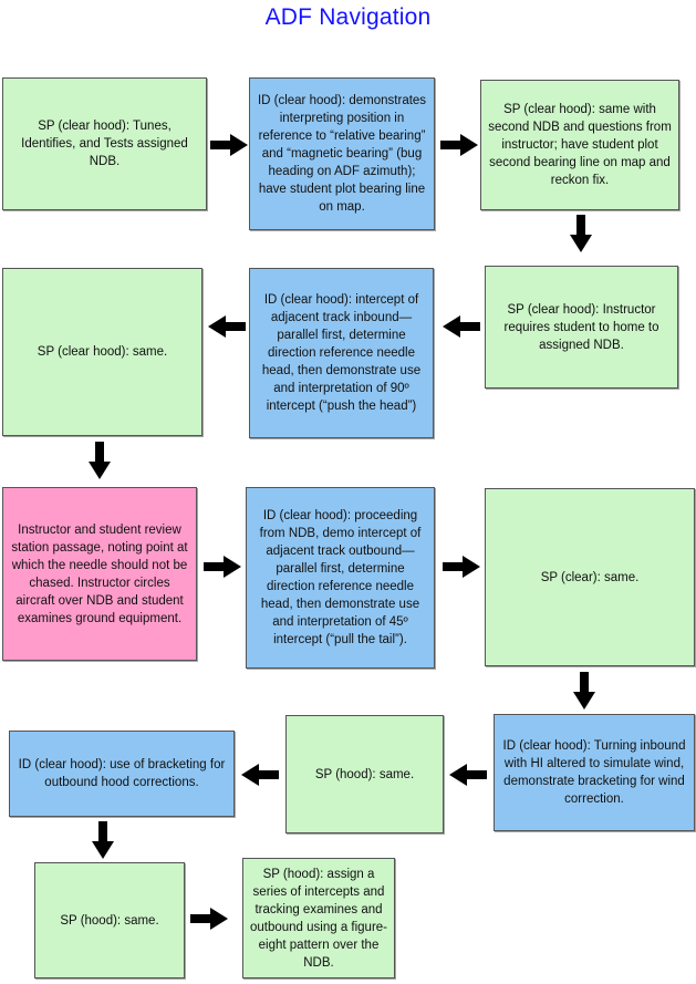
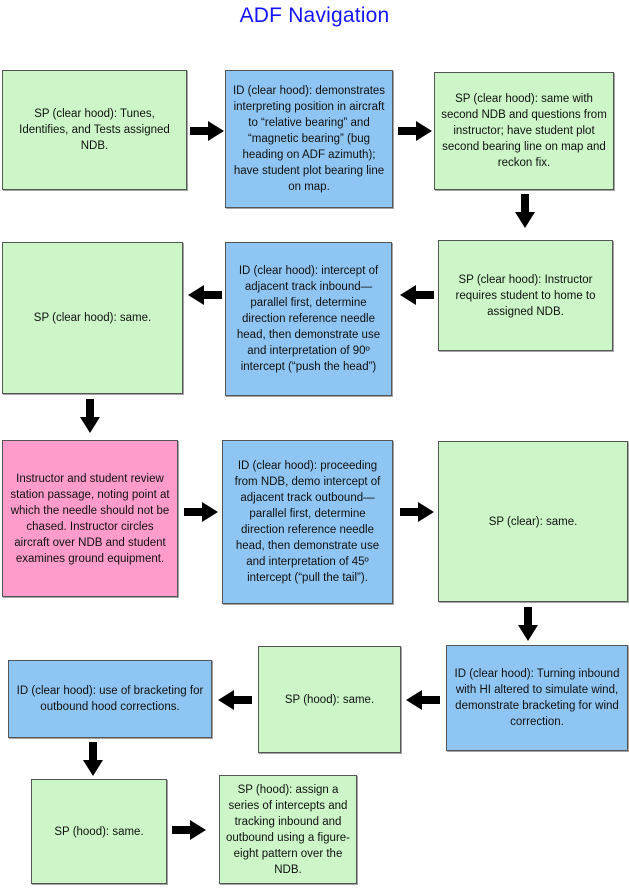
  ADF Navigation
  SP (clear hood): Tunes, Identifies, and Tests assigned NDB.
- ID (clear hood): demonstrates interpreting position in reference to “relative bearing” and “magnetic bearing” (bug heading on ADF azimuth); have student plot bearing line on map.
+ ID (clear hood): demonstrates interpreting position in aircraft to “relative bearing” and “magnetic bearing” (bug heading on ADF azimuth); have student plot bearing line on map.
  SP (clear hood): same with second NDB and questions from instructor; have student plot second bearing line on map and reckon fix.
  SP (clear hood): same.
  ID (clear hood): intercept of adjacent track inbound—parallel first, determine direction reference needle head, then demonstrate use and interpretation of 90º intercept (“push the head”)
  SP (clear hood): Instructor requires student to home to assigned NDB.
  Instructor and student review station passage, noting point at which the needle should not be chased. Instructor circles aircraft over NDB and student examines ground equipment.
  ID (clear hood): proceeding from NDB, demo intercept of adjacent track outbound—parallel first, determine direction reference needle head, then demonstrate use and interpretation of 45º intercept (“pull the tail”).
  SP (clear): same.
  ID (clear hood): use of bracketing for outbound hood corrections.
  SP (hood): same.
  ID (clear hood): Turning inbound with HI altered to simulate wind, demonstrate bracketing for wind correction.
  SP (hood): same.
- SP (hood): assign a series of intercepts and tracking examines and outbound using a figure-eight pattern over the NDB.
+ SP (hood): assign a series of intercepts and tracking inbound and outbound using a figure-eight pattern over the NDB.
